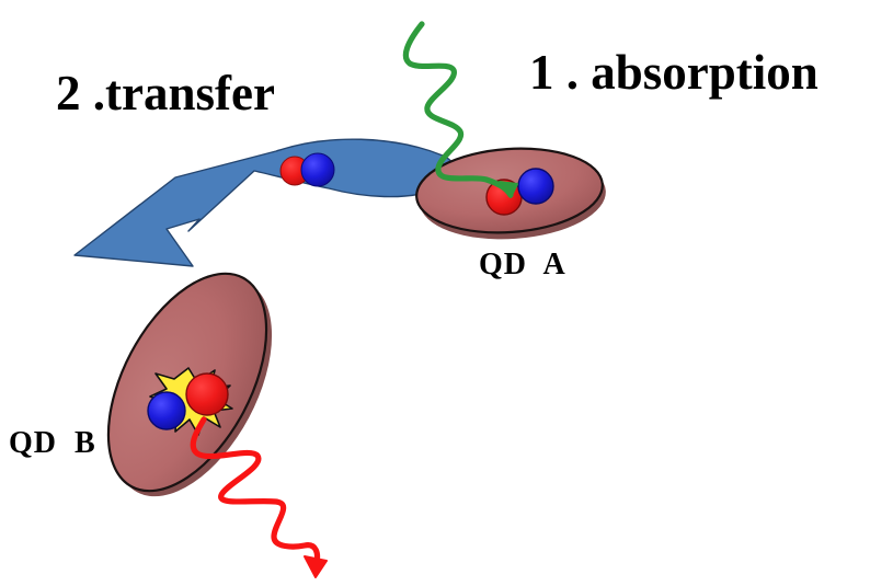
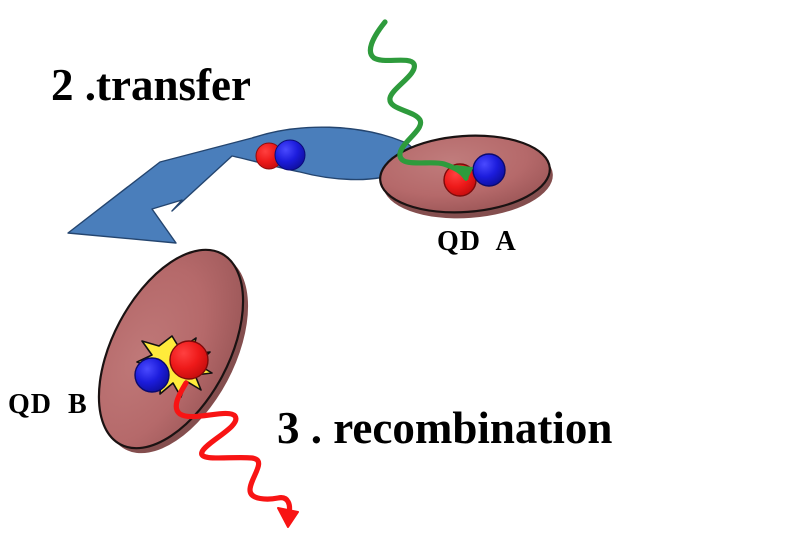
- 1 . absorption
  2 .transfer
+ 3 . recombination
  QD A
  QD B
